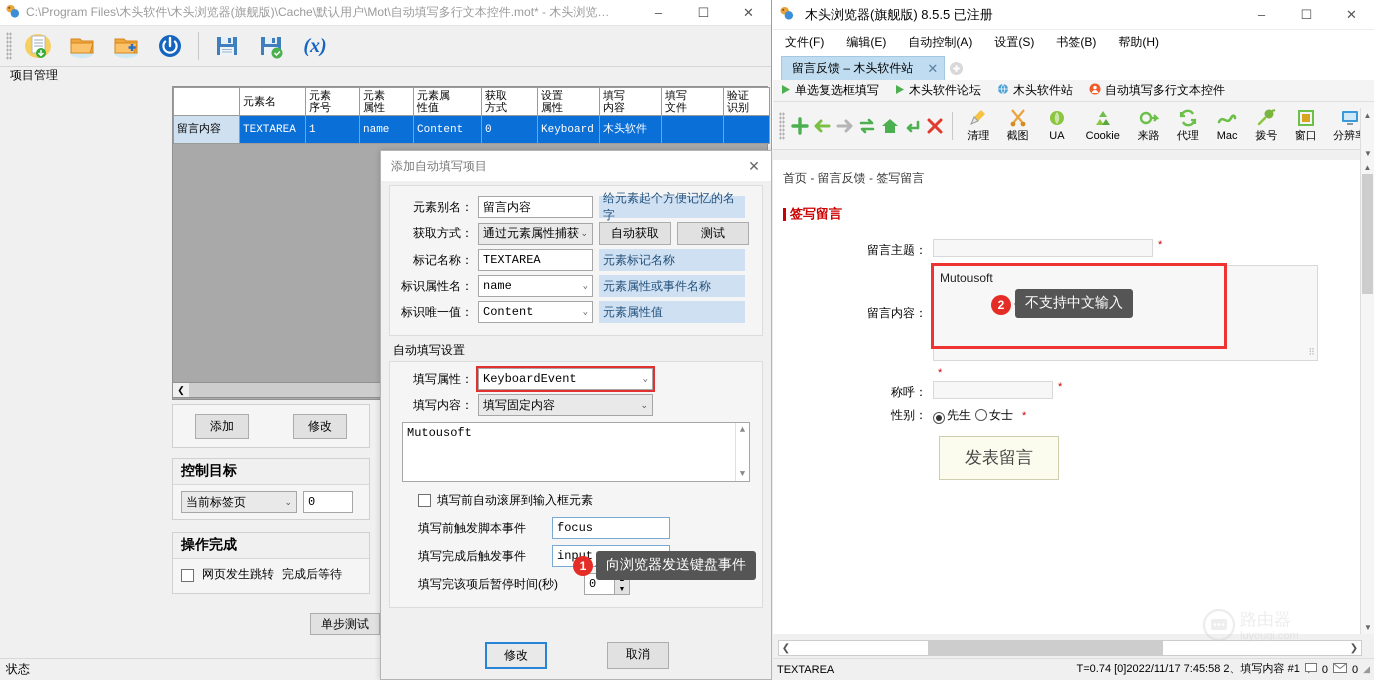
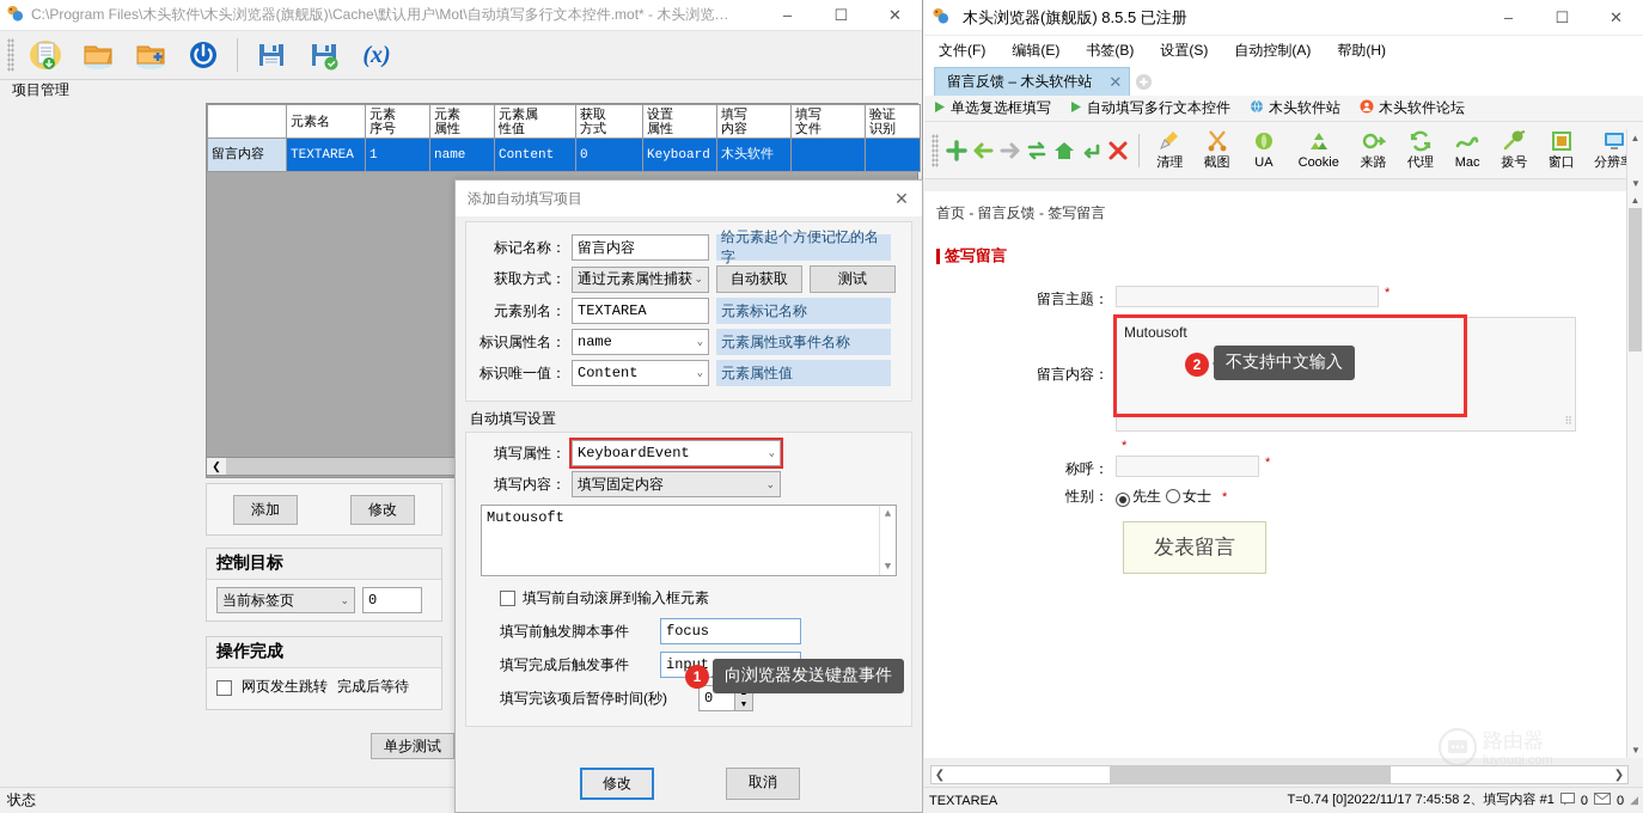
  C:\Program Files\木头软件\木头浏览器(旗舰版)\Cache\默认用户\Mot\自动填写多行文本控件.mot* - 木头浏览…
  –
  ☐
  ✕
  (x)
  项目管理
  	元素名	元素序号	元素属性	元素属性值	获取方式	设置属性	填写内容	填写文件	验证识别
  留言内容	TEXTAREA	1	name	Content	0	Keyboard	木头软件
  ❮
  添加
  修改
  控制目标
  当前标签页
  ⌄
  0
  操作完成
  网页发生跳转
  完成后等待
  单步测试
  状态
  添加自动填写项目
  ✕
- 元素别名：
+ 标记名称：
  留言内容
  给元素起个方便记忆的名字
  获取方式：
  通过元素属性捕获
  ⌄
  自动获取
  测试
- 标记名称：
+ 元素别名：
  TEXTAREA
  元素标记名称
  标识属性名：
  name
  ⌄
  元素属性或事件名称
  标识唯一值：
  Content
  ⌄
  元素属性值
  自动填写设置
  填写属性：
  KeyboardEvent
  ⌄
  填写内容：
  填写固定内容
  ⌄
  Mutousoft
  ▲
  ▼
  填写前自动滚屏到输入框元素
  填写前触发脚本事件
  focus
  填写完成后触发事件
  inpt
  填写完该项后暂停时间(秒)
  0
  修改
  取消
  1
  向浏览器发送键盘事件
  木头浏览器(旗舰版) 8.5.5 已注册
  –
  ☐
  ✕
  文件(F)
  编辑(E)
- 自动控制(A)
+ 书签(B)
  设置(S)
- 书签(B)
+ 自动控制(A)
  帮助(H)
  留言反馈 – 木头软件站
  ✕
  单选复选框填写
- 木头软件论坛
+ 自动填写多行文本控件
  木头软件站
- 自动填写多行文本控件
+ 木头软件论坛
  清理
  截图
  UA
  Cookie
  来路
  代理
  Mac
  拨号
  窗口
  首页 - 留言反馈 - 签写留言
  签写留言
  留言主题：
  *
  留言内容：
  Mutousoft
  ⠿
  2
  不支持中文输入
  *
  称呼：
  *
  性别：
  先生
  女士
  *
  发表留言
  ▲
  ▼
  ▲
  ▼
  ❮
  ❯
  TEXTAREA
  T=0.74 [0]2022/11/17 7:45:58 2、填写内容 #1
  0
  0
  ◢
  luyouqi.com
